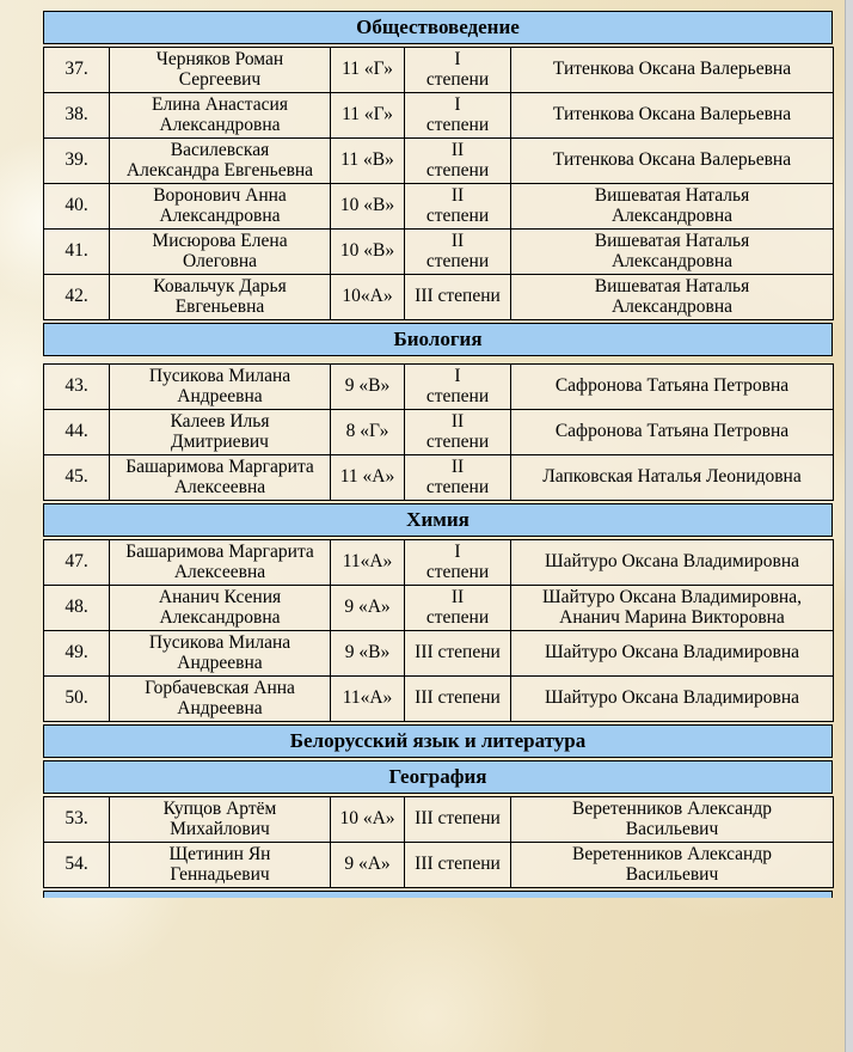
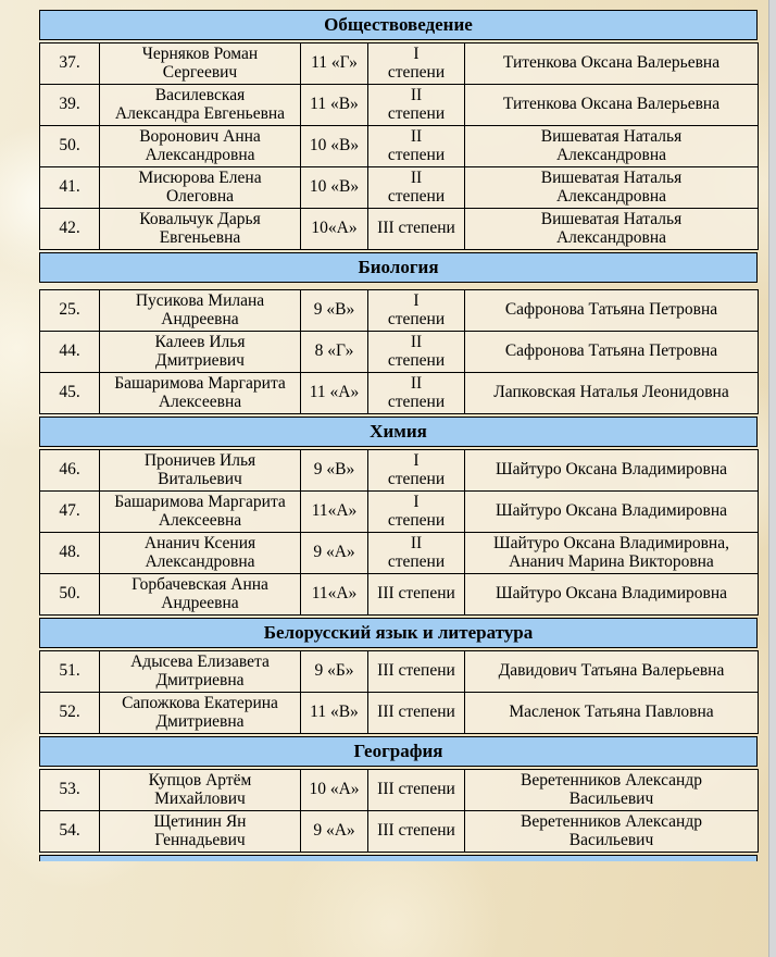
  Обществоведение
  37.	Черняков Роман Сергеевич	11 «Г»	I степени	Титенкова Оксана Валерьевна
- 38.	Елина Анастасия Александровна	11 «Г»	I степени	Титенкова Оксана Валерьевна
  39.	Василевская Александра Евгеньевна	11 «В»	II степени	Титенкова Оксана Валерьевна
- 40.	Воронович Анна Александровна	10 «В»	II степени	Вишеватая Наталья Александровна
+ 50.	Воронович Анна Александровна	10 «В»	II степени	Вишеватая Наталья Александровна
  41.	Мисюрова Елена Олеговна	10 «В»	II степени	Вишеватая Наталья Александровна
  42.	Ковальчук Дарья Евгеньевна	10«А»	III степени	Вишеватая Наталья Александровна
  Биология
- 43.	Пусикова Милана Андреевна	9 «В»	I степени	Сафронова Татьяна Петровна
+ 25.	Пусикова Милана Андреевна	9 «В»	I степени	Сафронова Татьяна Петровна
  44.	Калеев Илья Дмитриевич	8 «Г»	II степени	Сафронова Татьяна Петровна
  45.	Башаримова Маргарита Алексеевна	11 «А»	II степени	Лапковская Наталья Леонидовна
  Химия
+ 46.	Проничев Илья Витальевич	9 «В»	I степени	Шайтуро Оксана Владимировна
  47.	Башаримова Маргарита Алексеевна	11«А»	I степени	Шайтуро Оксана Владимировна
  48.	Ананич Ксения Александровна	9 «А»	II степени	Шайтуро Оксана Владимировна, Ананич Марина Викторовна
- 49.	Пусикова Милана Андреевна	9 «В»	III степени	Шайтуро Оксана Владимировна
  50.	Горбачевская Анна Андреевна	11«А»	III степени	Шайтуро Оксана Владимировна
  Белорусский язык и литература
+ 51.	Адысева Елизавета Дмитриевна	9 «Б»	III степени	Давидович Татьяна Валерьевна
+ 52.	Сапожкова Екатерина Дмитриевна	11 «В»	III степени	Масленок Татьяна Павловна
  География
  53.	Купцов Артём Михайлович	10 «А»	III степени	Веретенников Александр Васильевич
  54.	Щетинин Ян Геннадьевич	9 «А»	III степени	Веретенников Александр Васильевич
